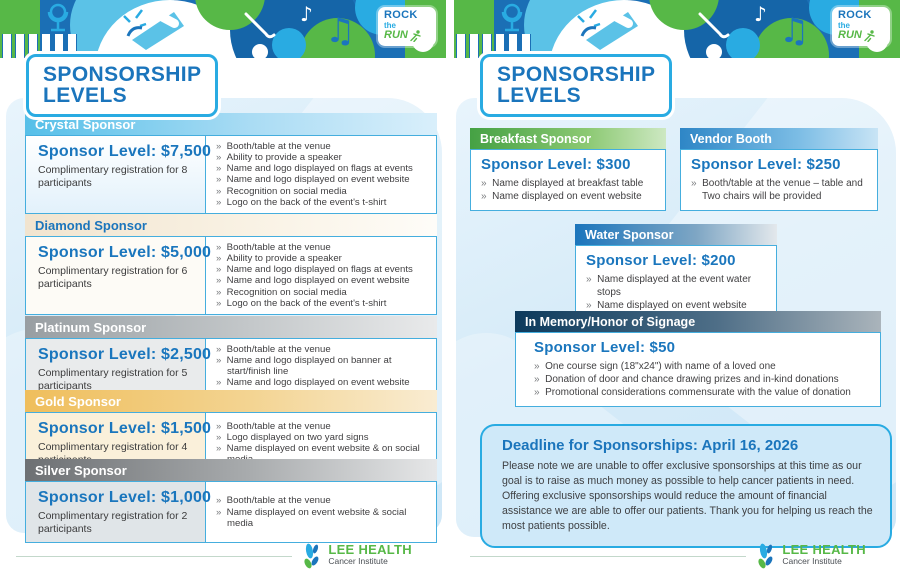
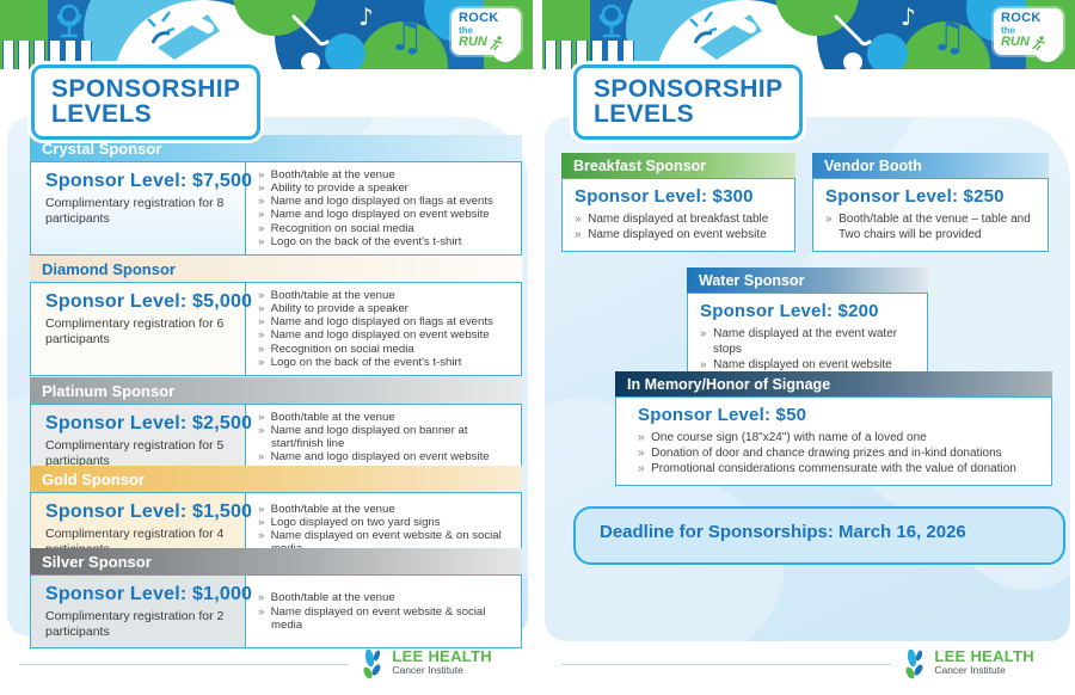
  ♪
  ♫
  ROCK
  the
  RUN
  SPONSORSHIP
  LEVELS
  Crystal Sponsor
  Sponsor Level: $7,50
  Complimentary registration for 8 participants
  Booth/table at the venue
  Ability to provide a speaker
  Name and logo displayed on flags at events
  Name and logo displayed on event website
  Recognition on social media
  Logo on the back of the event's t-shirt
  Diamond Sponsor
  Sponsor Level: $5,00
  Complimentary registration for 6 participants
  Booth/table at the venue
  Ability to provide a speaker
  Name and logo displayed on flags at events
  Name and logo displayed on event website
  Recognition on social media
  Logo on the back of the event's t-shirt
  Platinum Sponsor
  Sponsor Level: $2,50
  Complimentary registration for 5 participants
  Booth/table at the venue
  Name and logo displayed on banner at start/finish line
  Name and logo displayed on event website
  Gold Sponsor
  Sponsor Level: $1,50
  Complimentary registration for 4
  Booth/table at the venue
  Logo displayed on two yard signs
  Name displayed on event website & on social
  Silver Sponsor
  Sponsor Level: $1,00
  Complimentary registration for 2 participants
  Booth/table at the venue
  Name displayed on event website & social media
  LEE HEALTH
  Cancer Institute
  ♪
  ♫
  ROCK
  the
  RUN
  SPONSORSHIP
  LEVELS
  Breakfast Sponsor
  Sponsor Level: $300
  Name displayed at breakfast table
  Name displayed on event website
  Vendor Booth
  Sponsor Level: $250
  Booth/table at the venue – table and Two chairs will be provided
  Water Sponsor
  Sponsor Level: $200
  Name displayed at the event water stops
  Name displayed on event website
  In Memory/Honor of Signage
  Sponsor Level: $50
  One course sign (18"x24") with name of a loved one
  Donation of door and chance drawing prizes and in-kind donations
  Promotional considerations commensurate with the value of donation
- Deadline for Sponsorships: April 16, 2026
+ Deadline for Sponsorships: March 16, 2026
- Please note we are unable to offer exclusive sponsorships at this time as our goal is to raise as much money as possible to help cancer patients in need. Offering exclusive sponsorships would reduce the amount of financial assistance we are able to offer our patients. Thank you for helping us reach the most patients possible.
  LEE HEALTH
  Cancer Institute
